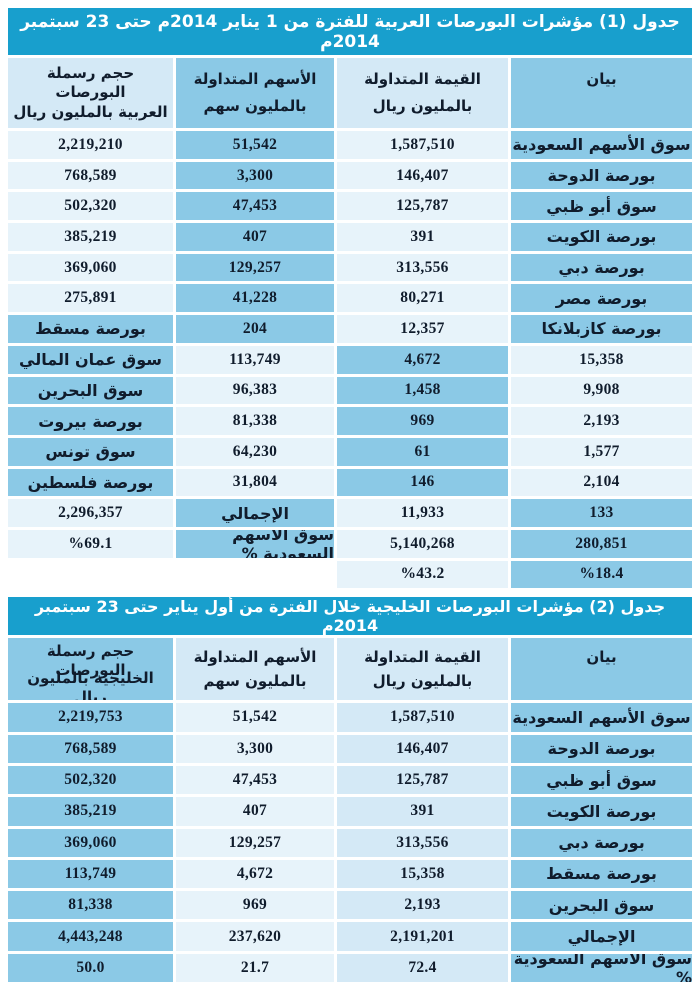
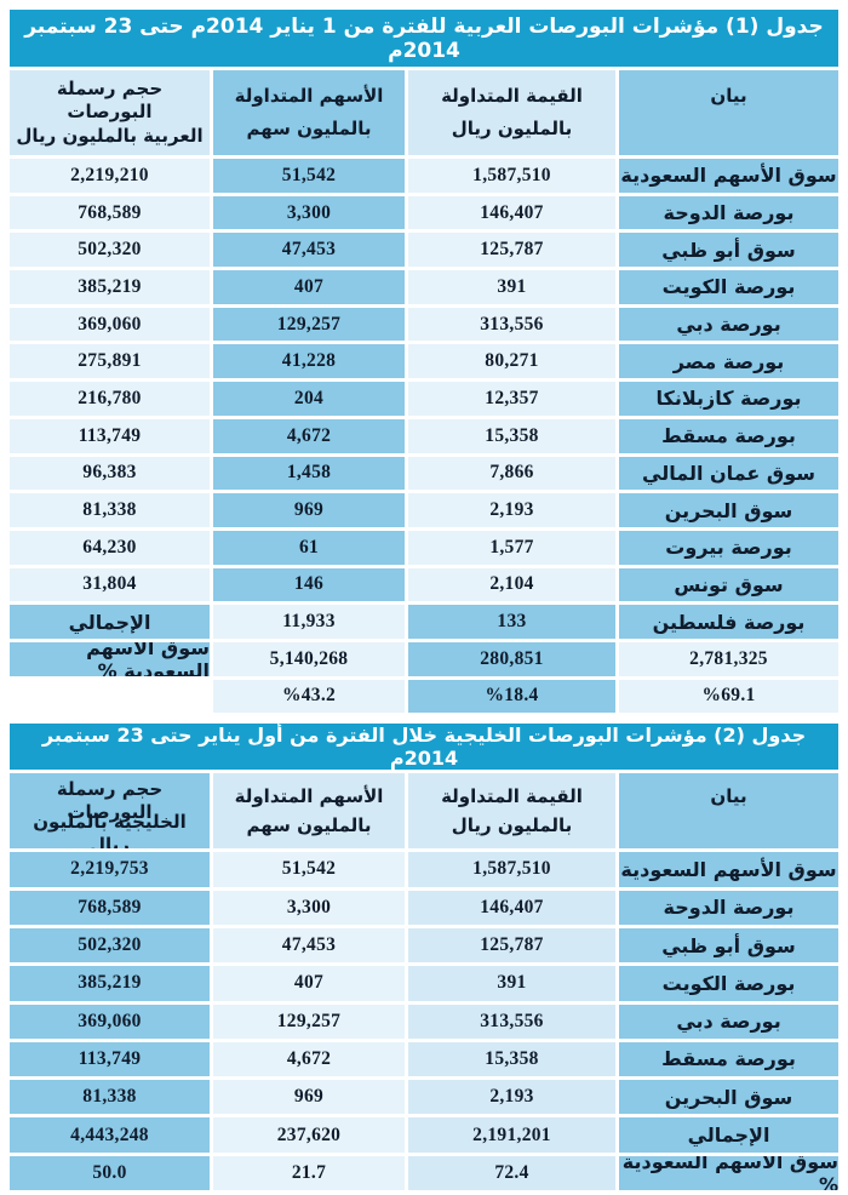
  جدول (1) مؤشرات البورصات العربية للفترة من 1 يناير 2014م حتى 23 سبتمبر 2014م
  بيان
  القيمة المتداولة
  بالمليون ريال
  الأسهم المتداولة
  بالمليون سهم
  حجم رسملة البورصات
  العربية بالمليون ريال
  سوق الأسهم السعودية
  1,587,510
  51,542
  2,219,210
  بورصة الدوحة
  146,407
  3,300
  768,589
  سوق أبو ظبي
  125,787
  47,453
  502,320
  بورصة الكويت
  391
  407
  385,219
  بورصة دبي
  313,556
  129,257
  369,060
  بورصة مصر
  80,271
  41,228
  275,891
  بورصة كازبلانكا
  12,357
  204
+ 216,780
  بورصة مسقط
  15,358
  4,672
  113,749
  سوق عمان المالي
- 9,908
+ 7,866
  1,458
  96,383
  سوق البحرين
  2,193
  969
  81,338
  بورصة بيروت
  1,577
  61
  64,230
  سوق تونس
  2,104
  146
  31,804
  بورصة فلسطين
  133
  11,933
  الإجمالي
- 2,296,357
+ 2,781,325
  280,851
  5,140,268
  سوق الأسهم السعودية %
  %69.1
  %18.4
  %43.2
  جدول (2) مؤشرات البورصات الخليجية خلال الفترة من أول يناير حتى 23 سبتمبر 2014م
  بيان
  القيمة المتداولة
  بالمليون ريال
  الأسهم المتداولة
  بالمليون سهم
  حجم رسملة البورصات
  الخليجية بالمليون ريال
  سوق الأسهم السعودية
  1,587,510
  51,542
  2,219,753
  بورصة الدوحة
  146,407
  3,300
  768,589
  سوق أبو ظبي
  125,787
  47,453
  502,320
  بورصة الكويت
  391
  407
  385,219
  بورصة دبي
  313,556
  129,257
  369,060
  بورصة مسقط
  15,358
  4,672
  113,749
  سوق البحرين
  2,193
  969
  81,338
  الإجمالي
  2,191,201
  237,620
  4,443,248
  سوق الأسهم السعودية %
  72.4
  21.7
  50.0
